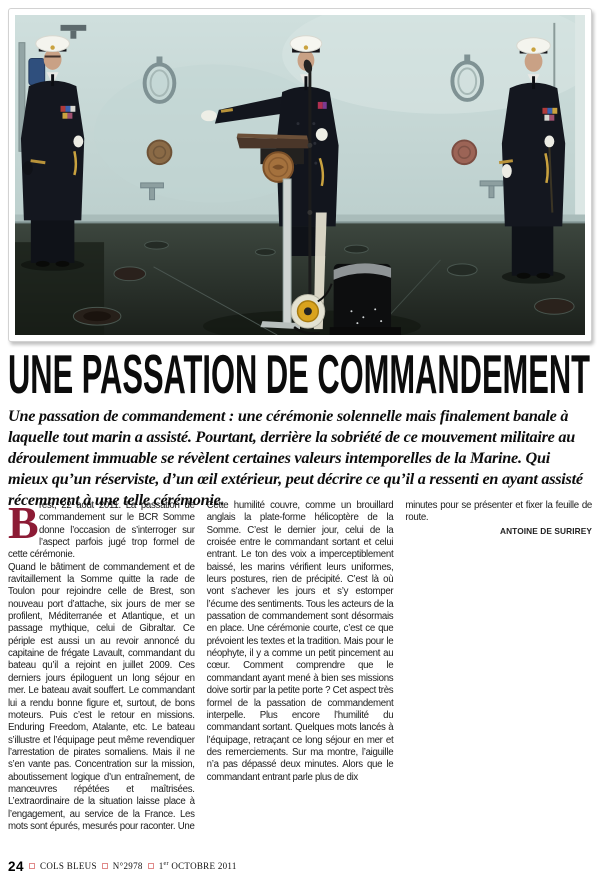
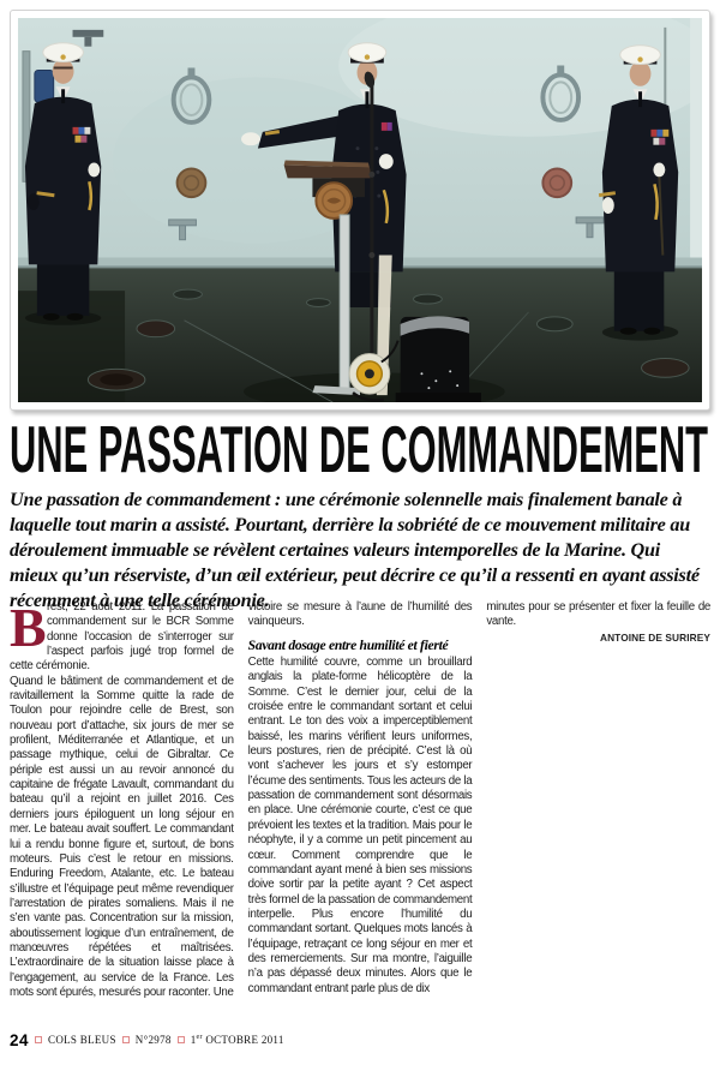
  UNE PASSATION DE COMMANDEMENT
  Une passation de commandement : une cérémonie solennelle mais finalement banale à laquelle tout marin a assisté. Pourtant, derrière la sobriété de ce mouvement militaire au déroulement immuable se révèlent certaines valeurs intemporelles de la Marine. Qui mieux qu’un réserviste, d’un œil extérieur, peut décrire ce qu’il a ressenti en ayant assisté récemment à une telle cérémonie.
  B
  rest, 22 août 2011. La passation de commandement sur le BCR Somme donne l’occasion de s’interroger sur l’aspect parfois jugé trop formel de cette cérémonie.
- Quand le bâtiment de commandement et de ravitaillement la Somme quitte la rade de Toulon pour rejoindre celle de Brest, son nouveau port d’attache, six jours de mer se profilent, Méditerranée et Atlantique, et un passage mythique, celui de Gibraltar. Ce périple est aussi un au revoir annoncé du capitaine de frégate Lavault, commandant du bateau qu’il a rejoint en juillet 2009. Ces derniers jours épiloguent un long séjour en mer. Le bateau avait souffert. Le commandant lui a rendu bonne figure et, surtout, de bons moteurs. Puis c’est le retour en missions. Enduring Freedom, Atalante, etc. Le bateau s’illustre et l’équipage peut même revendiquer l’arrestation de pirates somaliens. Mais il ne s’en vante pas. Concentration sur la mission, aboutissement logique d’un entraînement, de manœuvres répétées et maîtrisées. L’extraordinaire de la situation laisse place à l’engagement, au service de la France. Les mots sont épurés, mesurés pour raconter. Une
+ Quand le bâtiment de commandement et de ravitaillement la Somme quitte la rade de Toulon pour rejoindre celle de Brest, son nouveau port d’attache, six jours de mer se profilent, Méditerranée et Atlantique, et un passage mythique, celui de Gibraltar. Ce périple est aussi un au revoir annoncé du capitaine de frégate Lavault, commandant du bateau qu’il a rejoint en juillet 2016. Ces derniers jours épiloguent un long séjour en mer. Le bateau avait souffert. Le commandant lui a rendu bonne figure et, surtout, de bons moteurs. Puis c’est le retour en missions. Enduring Freedom, Atalante, etc. Le bateau s’illustre et l’équipage peut même revendiquer l’arrestation de pirates somaliens. Mais il ne s’en vante pas. Concentration sur la mission, aboutissement logique d’un entraînement, de manœuvres répétées et maîtrisées. L’extraordinaire de la situation laisse place à l’engagement, au service de la France. Les mots sont épurés, mesurés pour raconter. Une
+ victoire se mesure à l’aune de l’humilité des vainqueurs.
+ Savant dosage entre humilité et fierté
- Cette humilité couvre, comme un brouillard anglais la plate-forme hélicoptère de la Somme. C’est le dernier jour, celui de la croisée entre le commandant sortant et celui entrant. Le ton des voix a imperceptiblement baissé, les marins vérifient leurs uniformes, leurs postures, rien de précipité. C’est là où vont s’achever les jours et s’y estomper l’écume des sentiments. Tous les acteurs de la passation de commandement sont désormais en place. Une cérémonie courte, c’est ce que prévoient les textes et la tradition. Mais pour le néophyte, il y a comme un petit pincement au cœur. Comment comprendre que le commandant ayant mené à bien ses missions doive sortir par la petite porte ? Cet aspect très formel de la passation de commandement interpelle. Plus encore l’humilité du commandant sortant. Quelques mots lancés à l’équipage, retraçant ce long séjour en mer et des remerciements. Sur ma montre, l’aiguille n’a pas dépassé deux minutes. Alors que le commandant entrant parle plus de dix
+ Cette humilité couvre, comme un brouillard anglais la plate-forme hélicoptère de la Somme. C’est le dernier jour, celui de la croisée entre le commandant sortant et celui entrant. Le ton des voix a imperceptiblement baissé, les marins vérifient leurs uniformes, leurs postures, rien de précipité. C’est là où vont s’achever les jours et s’y estomper l’écume des sentiments. Tous les acteurs de la passation de commandement sont désormais en place. Une cérémonie courte, c’est ce que prévoient les textes et la tradition. Mais pour le néophyte, il y a comme un petit pincement au cœur. Comment comprendre que le commandant ayant mené à bien ses missions doive sortir par la petite ayant ? Cet aspect très formel de la passation de commandement interpelle. Plus encore l’humilité du commandant sortant. Quelques mots lancés à l’équipage, retraçant ce long séjour en mer et des remerciements. Sur ma montre, l’aiguille n’a pas dépassé deux minutes. Alors que le commandant entrant parle plus de dix
- minutes pour se présenter et fixer la feuille de route.
+ minutes pour se présenter et fixer la feuille de vante.
  ANTOINE DE SURIREY
  24
  COLS BLEUS
  N°2978
  1 OCTOBRE 2011
